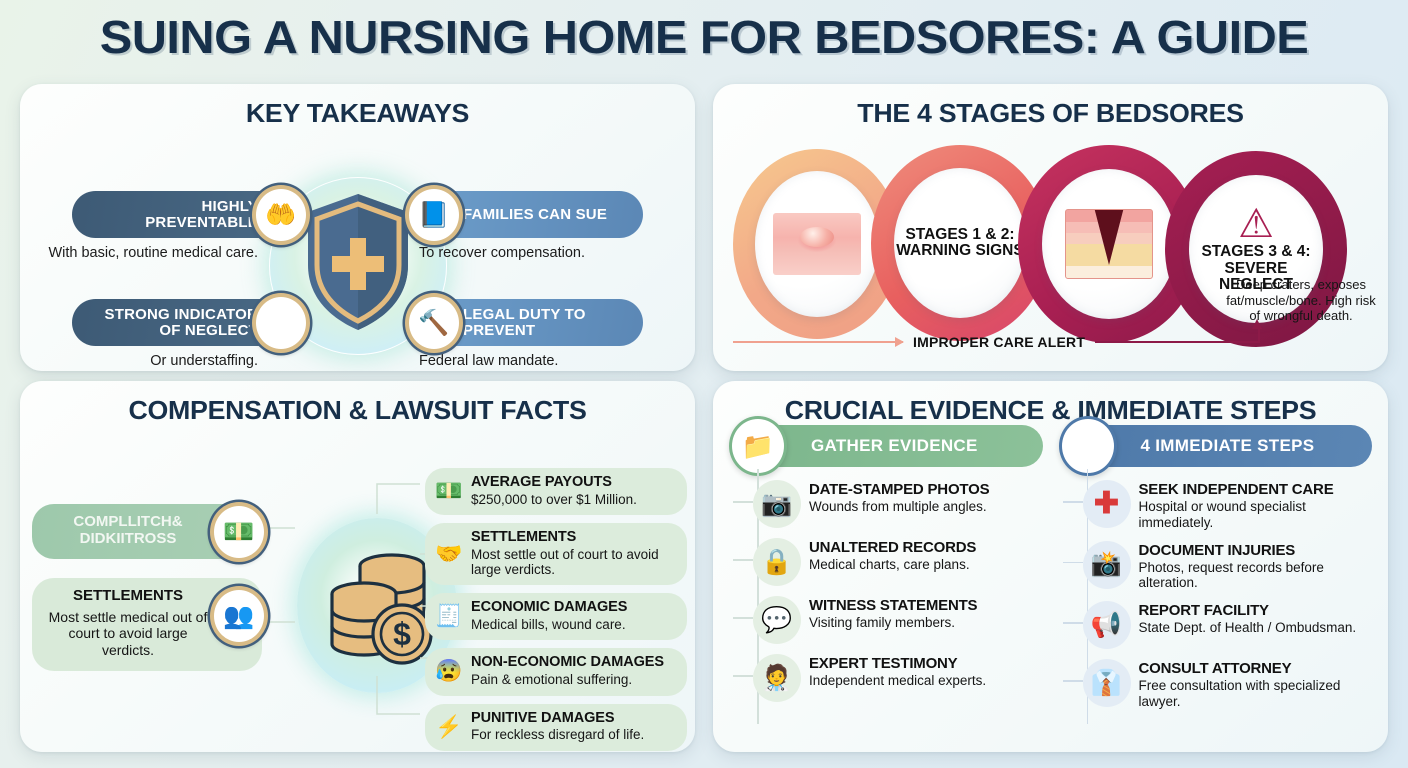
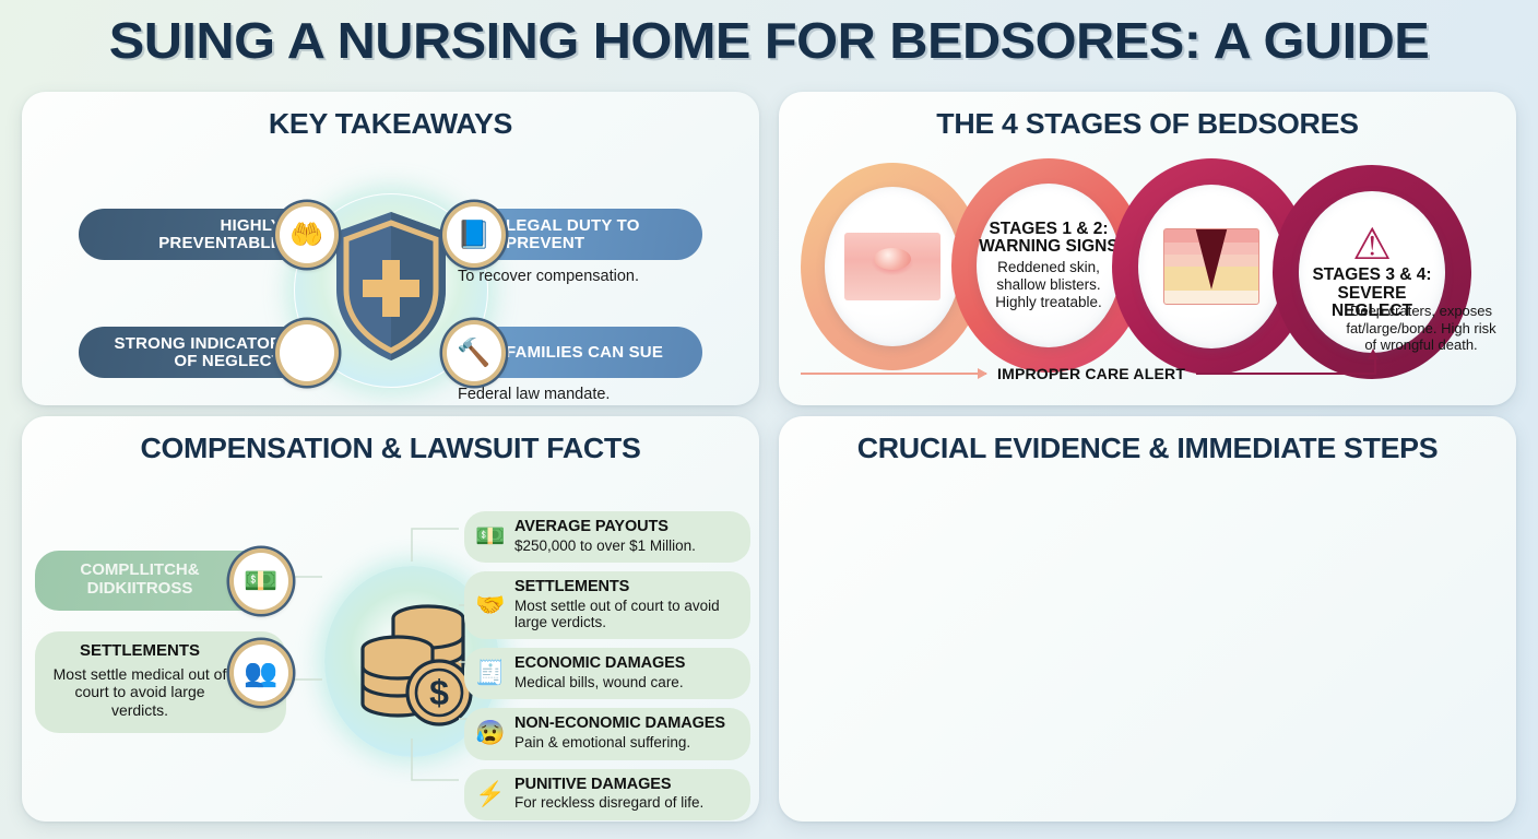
  SUING A NURSING HOME FOR BEDSORES: A GUIDE
  KEY TAKEAWAYS
  HIGHL PREVENTABL
  🤲
- With basic, routine medical care.
  📘
- FAMILIES CAN SUE
+ LEGAL DUTY TO PREVENT
  To recover compensation.
  STRONG INDICATO OF NEGLEC
- Or understaffing.
  🔨
- LEGAL DUTY TO PREVENT
+ FAMILIES CAN SUE
  Federal law mandate.
  THE 4 STAGES OF BEDSORES
  STAGES 1 & 2:
  WARNING SIGN
+ Reddened skin, shallow blisters. Highly treatable.
  ⚠
  STAGES 3 & 4:
  SEVERE
  NEGLECT
- Deep craters, exposes fat/muscle/bone. High risk of wrongful death.
+ Deep craters, exposes fat/large/bone. High risk of wrongful death.
  IMPROPER CARE ALERT
  COMPENSATION & LAWSUIT FACTS
  $
  COMPLLITCH&
  DIDKIITROSS
  💵
  SETTLEMENTS
  Most settle medical out of court to avoid large verdicts.
  👥
  💵
  AVERAGE PAYOUTS
  $250,000 to over $1 Million.
  🤝
  SETTLEMENTS
  Most settle out of court to avoid large verdicts.
  🧾
  ECONOMIC DAMAGES
  Medical bills, wound care.
  😰
  NON-ECONOMIC DAMAGES
  Pain & emotional suffering.
  ⚡
  PUNITIVE DAMAGES
  For reckless disregard of life.
  CRUCIAL EVIDENCE & IMMEDIATE STEPS
- 📁
- GATHER EVIDENCE
- 📷
- DATE-STAMPED PHOTOS
- Wounds from multiple angles.
- 🔒
- UNALTERED RECORDS
- Medical charts, care plans.
- 💬
- WITNESS STATEMENTS
- Visiting family members.
- 🧑‍⚕️
- EXPERT TESTIMONY
- Independent medical experts.
- 4 IMMEDIATE STEPS
- ✚
- SEEK INDEPENDENT CARE
- Hospital or wound specialist immediately.
- 📸
- DOCUMENT INJURIES
- Photos, request records before alteration.
- 📢
- REPORT FACILITY
- State Dept. of Health / Ombudsman.
- 👔
- CONSULT ATTORNEY
- Free consultation with specialized lawyer.
